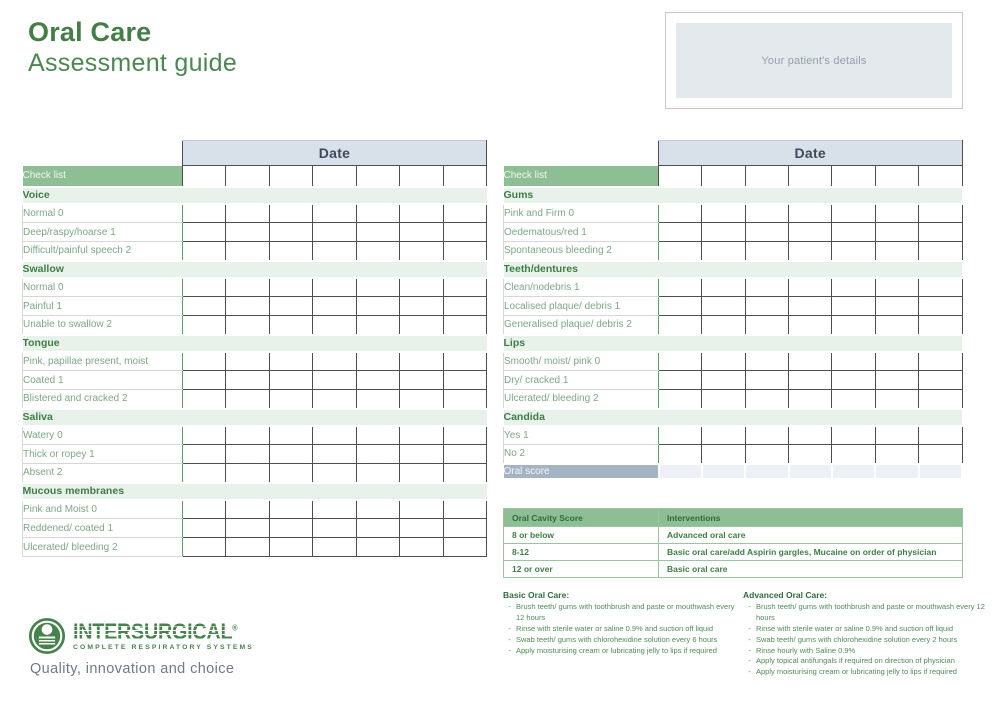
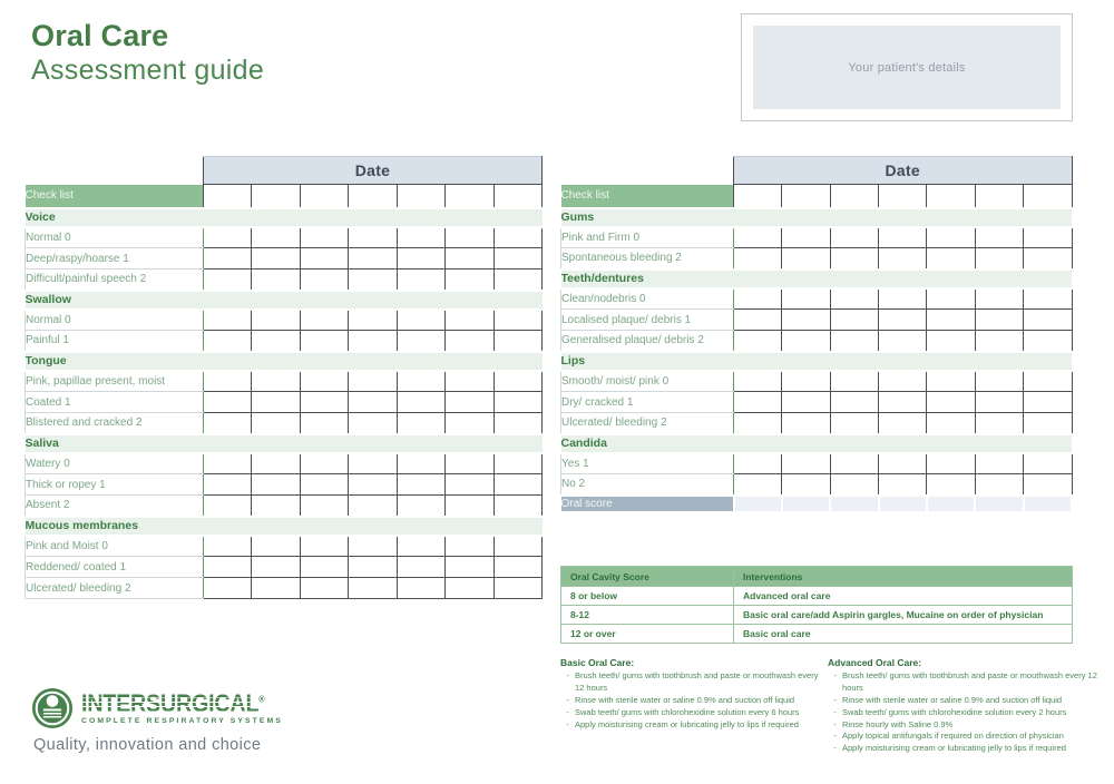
  Oral Care
  Assessment guide
  Your patient's details
  	Date
  Check list
  Voice
  Normal 0
  Deep/raspy/hoarse 1
  Difficult/painful speech 2
  Swallow
  Normal 0
  Painful 1
- Unable to swallow 2
  Tongue
  Pink, papillae present, moist
  Coated 1
  Blistered and cracked 2
  Saliva
  Watery 0
  Thick or ropey 1
  Absent 2
  Mucous membranes
  Pink and Moist 0
  Reddened/ coated 1
  Ulcerated/ bleeding 2
  	Date
  Check list
  Gums
  Pink and Firm 0
- Oedematous/red 1
  Spontaneous bleeding 2
  Teeth/dentures
- Clean/nodebris 1
+ Clean/nodebris 0
  Localised plaque/ debris 1
  Generalised plaque/ debris 2
  Lips
  Smooth/ moist/ pink 0
  Dry/ cracked 1
  Ulcerated/ bleeding 2
  Candida
  Yes 1
  No 2
  Oral score
  Oral Cavity Score	Interventions
  8 or below	Advanced oral care
  8-12	Basic oral care/add Aspirin gargles, Mucaine on order of physician
  12 or over	Basic oral care
  Basic Oral Care:
  -
  Brush teeth/ gums with toothbrush and paste or mouthwash every 12 hours
  -
  Rinse with sterile water or saline 0.9% and suction off liquid
  -
  Swab teeth/ gums with chlorohexidine solution every 6 hours
  -
  Apply moisturising cream or lubricating jelly to lips if required
  Advanced Oral Care:
  -
  Brush teeth/ gums with toothbrush and paste or mouthwash every 12 hours
  -
  Rinse with sterile water or saline 0.9% and suction off liquid
  -
  Swab teeth/ gums with chlorohexidine solution every 2 hours
  -
  Rinse hourly with Saline 0.9%
  -
  Apply topical antifungals if required on direction of physician
  -
  Apply moisturising cream or lubricating jelly to lips if required
  INTERSURGICAL®
  Quality, innovation and choice
